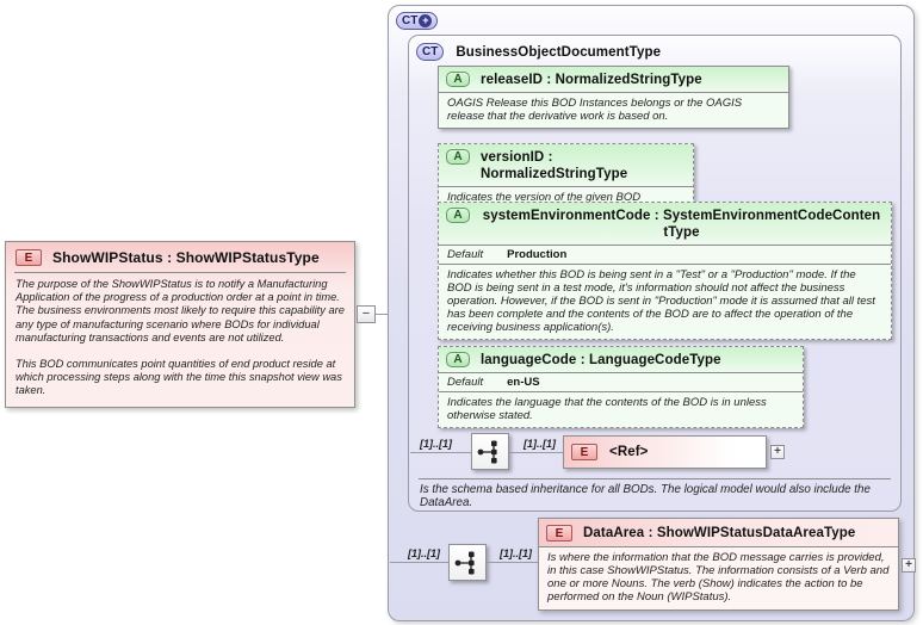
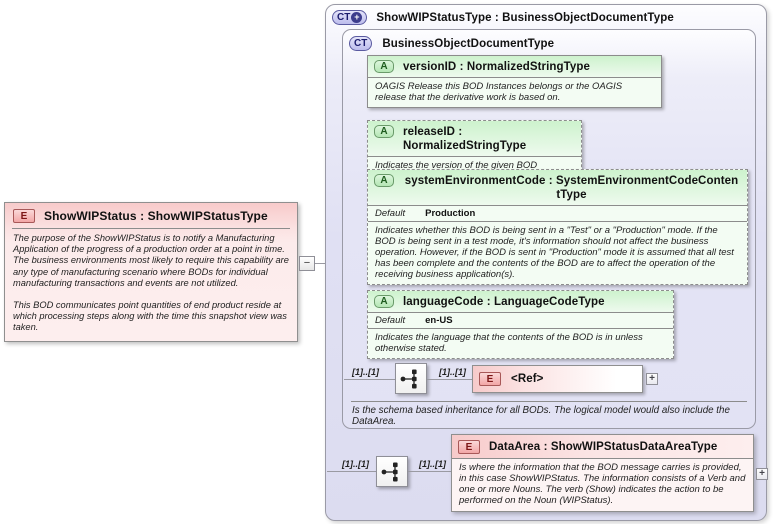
  E
  ShowWIPStatus : ShowWIPStatusType
  The purpose of the ShowWIPStatus is to notify a Manufacturing Application of the progress of a production order at a point in time. The business environments most likely to require this capability are any type of manufacturing scenario where BODs for individual manufacturing transactions and events are not utilized.
  This BOD communicates point quantities of end product reside at which processing steps along with the time this snapshot view was taken.
  −
  CT
  +
+ ShowWIPStatusType : BusinessObjectDocumentType
  CT
  BusinessObjectDocumentType
  A
- releaseID : NormalizedStringType
+ versionID : NormalizedStringType
  OAGIS Release this BOD Instances belongs or the OAGIS release that the derivative work is based on.
  A
- versionID : NormalizedStringType
+ releaseID : NormalizedStringType
  Indicates the version of the given BOD
  A
  systemEnvironmentCode : SystemEnvironmentCodeContentType
  Default
  Production
  Indicates whether this BOD is being sent in a "Test" or a "Production" mode. If the BOD is being sent in a test mode, it's information should not affect the business operation. However, if the BOD is sent in "Production" mode it is assumed that all test has been complete and the contents of the BOD are to affect the operation of the receiving business application(s).
  A
  languageCode : LanguageCodeType
  Default
  en-US
  Indicates the language that the contents of the BOD is in unless otherwise stated.
  [1]..[1]
  [1]..[1]
  E
  <Ref>
  +
  Is the schema based inheritance for all BODs. The logical model would also include the DataArea.
  [1]..[1]
  [1]..[1]
  E
  DataArea : ShowWIPStatusDataAreaType
  Is where the information that the BOD message carries is provided, in this case ShowWIPStatus. The information consists of a Verb and one or more Nouns. The verb (Show) indicates the action to be performed on the Noun (WIPStatus).
  +
